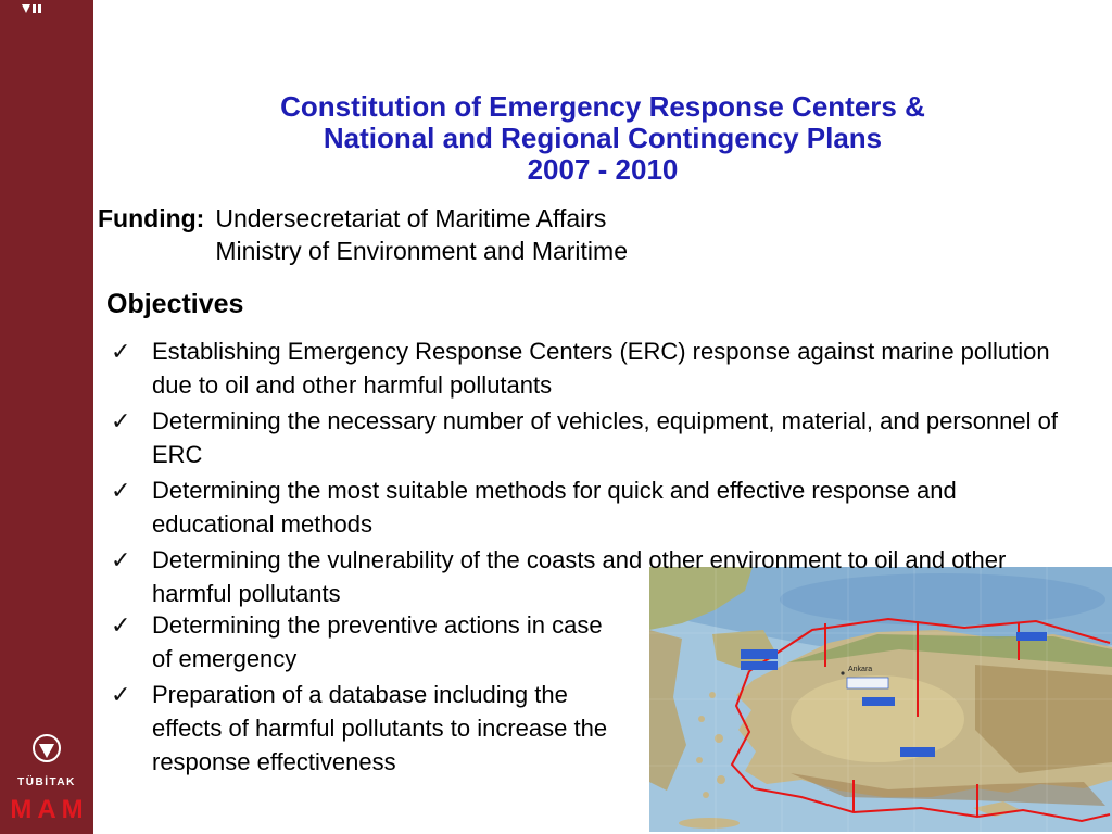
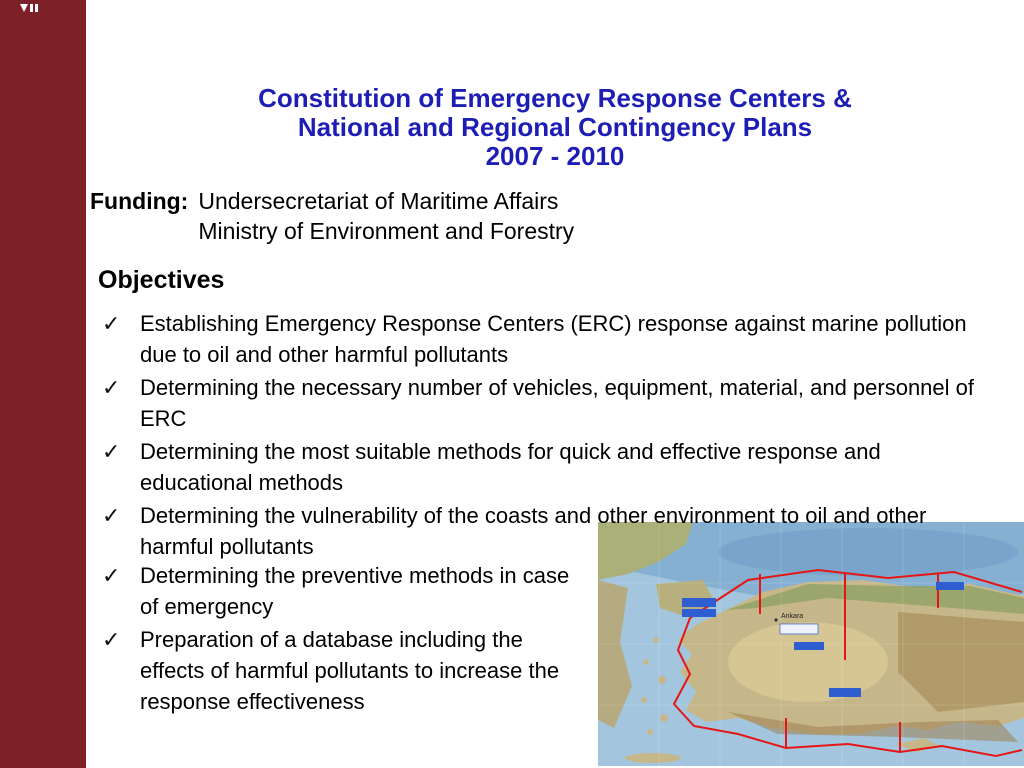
- TÜBİTAK
- MAM
  Constitution of Emergency Response Centers &
  National and Regional Contingency Plans
  2007 - 2010
  Funding:
  Undersecretariat of Maritime Affairs
- Ministry of Environment and Maritime
+ Ministry of Environment and Forestry
  Objectives
  ✓
  Establishing Emergency Response Centers (ERC) response against marine pollution due to oil and other harmful pollutants
  ✓
  Determining the necessary number of vehicles, equipment, material, and personnel of ERC
  ✓
  Determining the most suitable methods for quick and effective response and educational methods
  ✓
  Determining the vulnerability of the coasts and other environment to oil and other harmful pollutants
  ✓
- Determining the preventive actions in case of emergency
+ Determining the preventive methods in case of emergency
  ✓
  Preparation of a database including the effects of harmful pollutants to increase the response effectiveness
